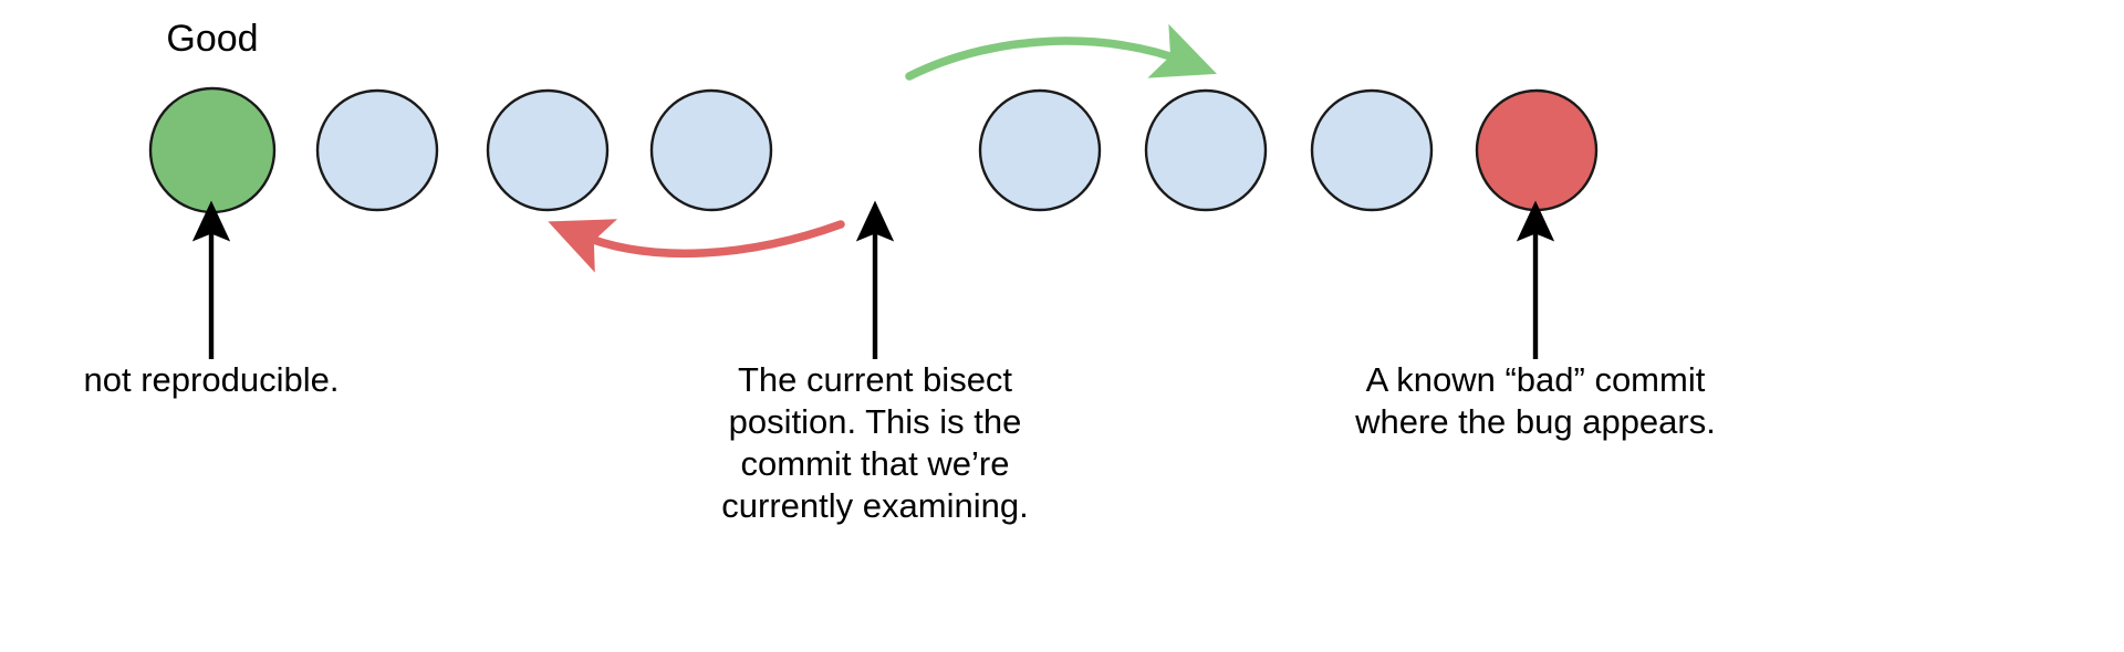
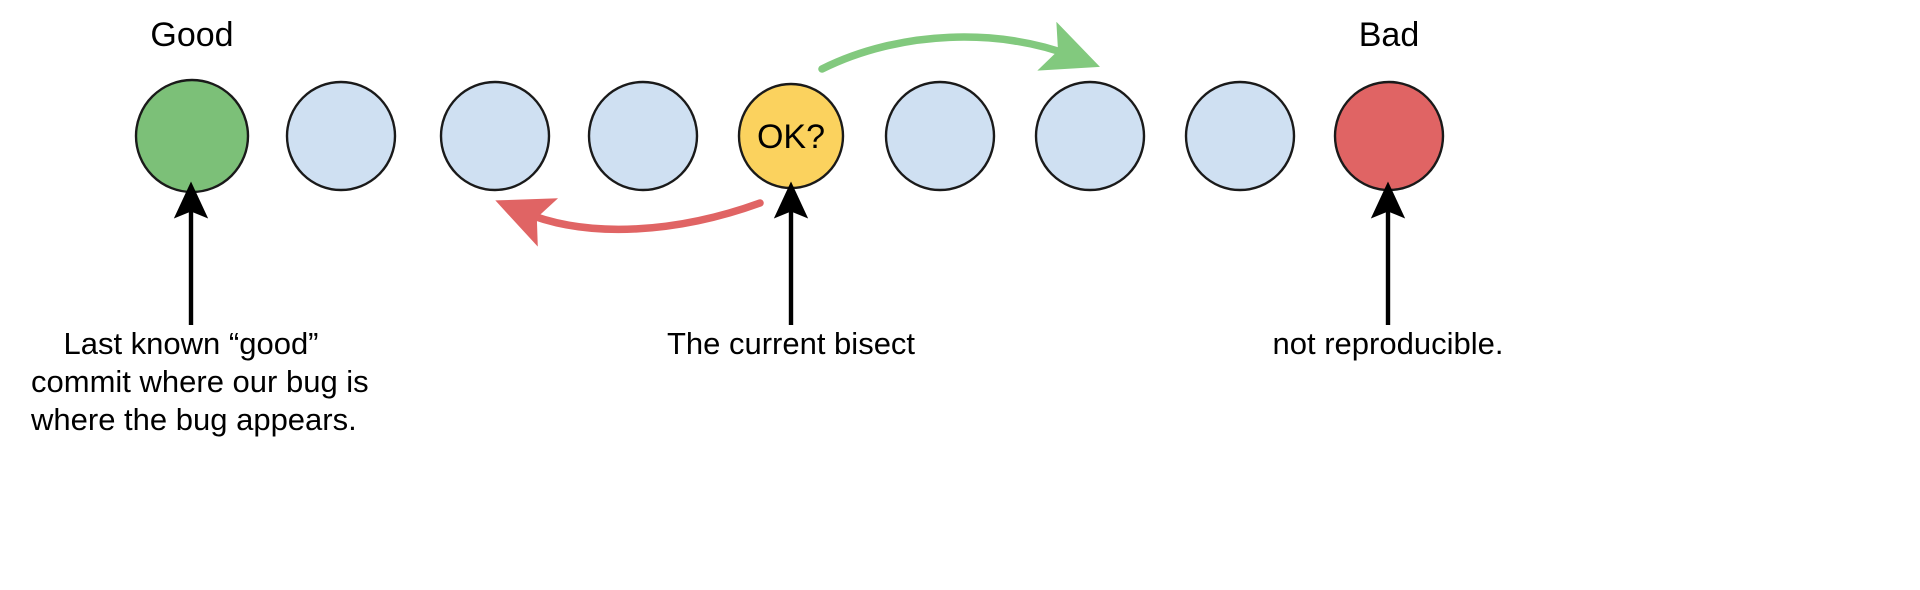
+ OK?
  Good
+ Bad
+ Last known “good”
+ commit where our bug is
- not reproducible.
+ where the bug appears.
  The current bisect
- position. This is the
- commit that we’re
- currently examining.
- A known “bad” commit
- where the bug appears.
+ not reproducible.
